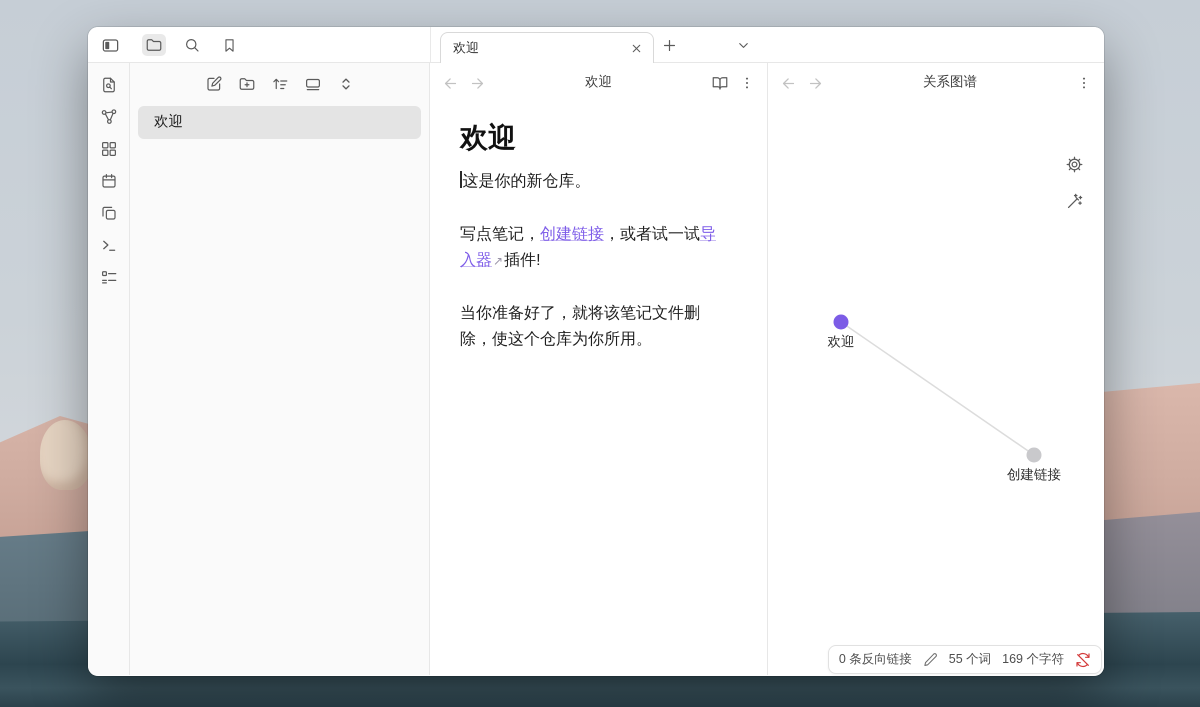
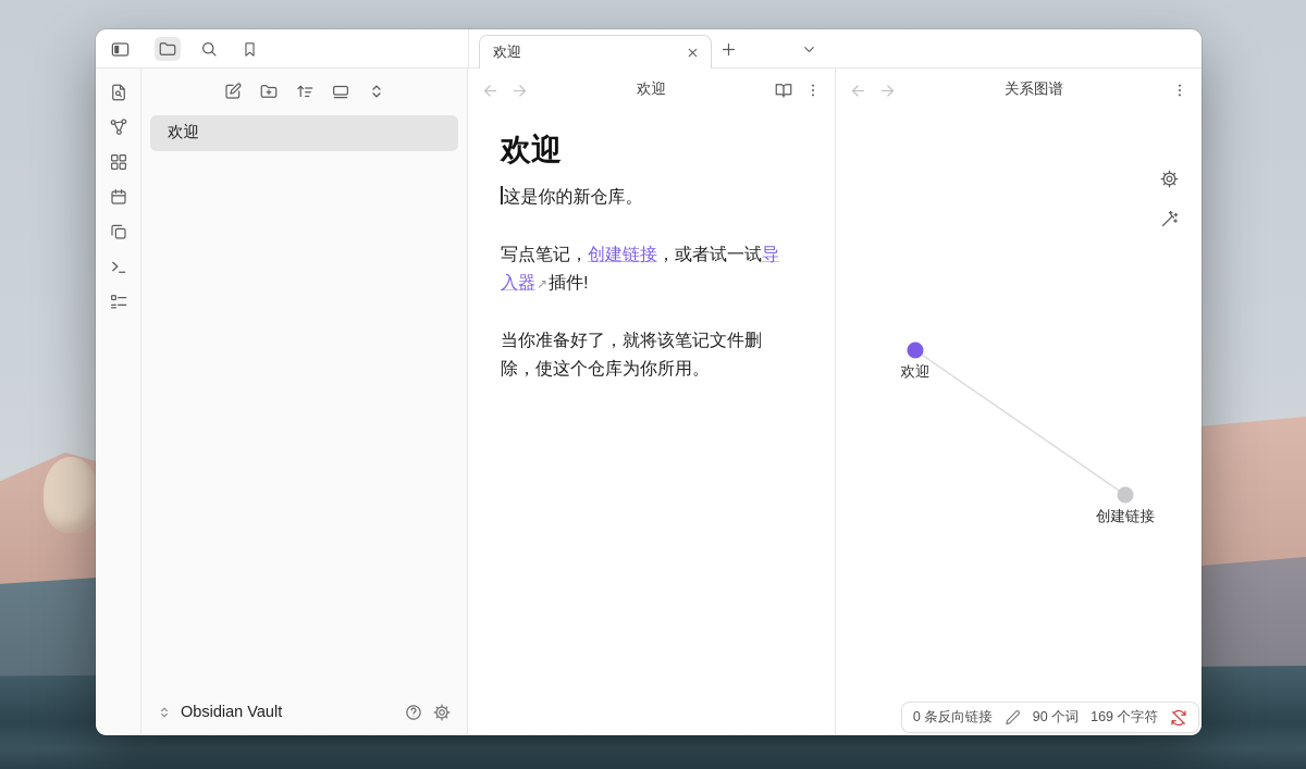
  欢迎
  欢迎
+ Obsidian Vault
  欢迎
  欢迎
  这是你的新仓库。
  写点笔记，创建链接，或者试一试导入器↗插件!
  当你准备好了，就将该笔记文件删除，使这个仓库为你所用。
  关系图谱
  欢迎
  创建链接
  0 条反向链接
- 55 个词
+ 90 个词
  169 个字符
